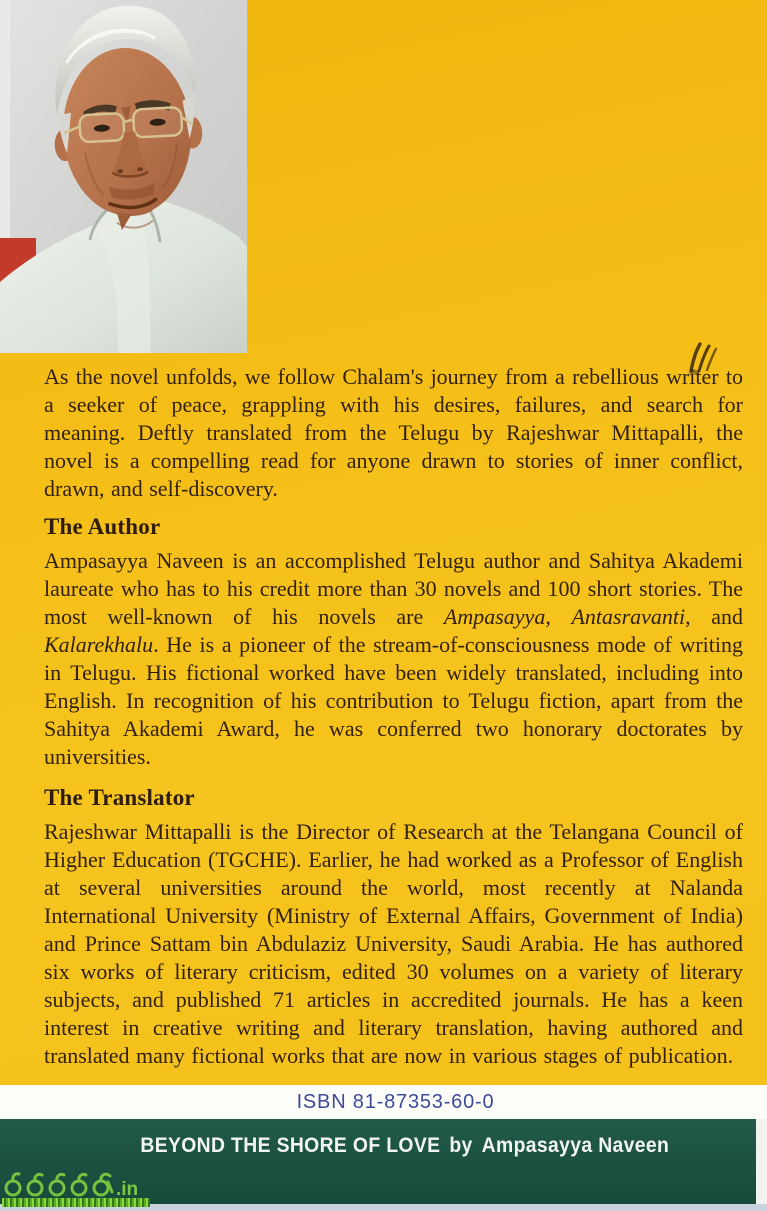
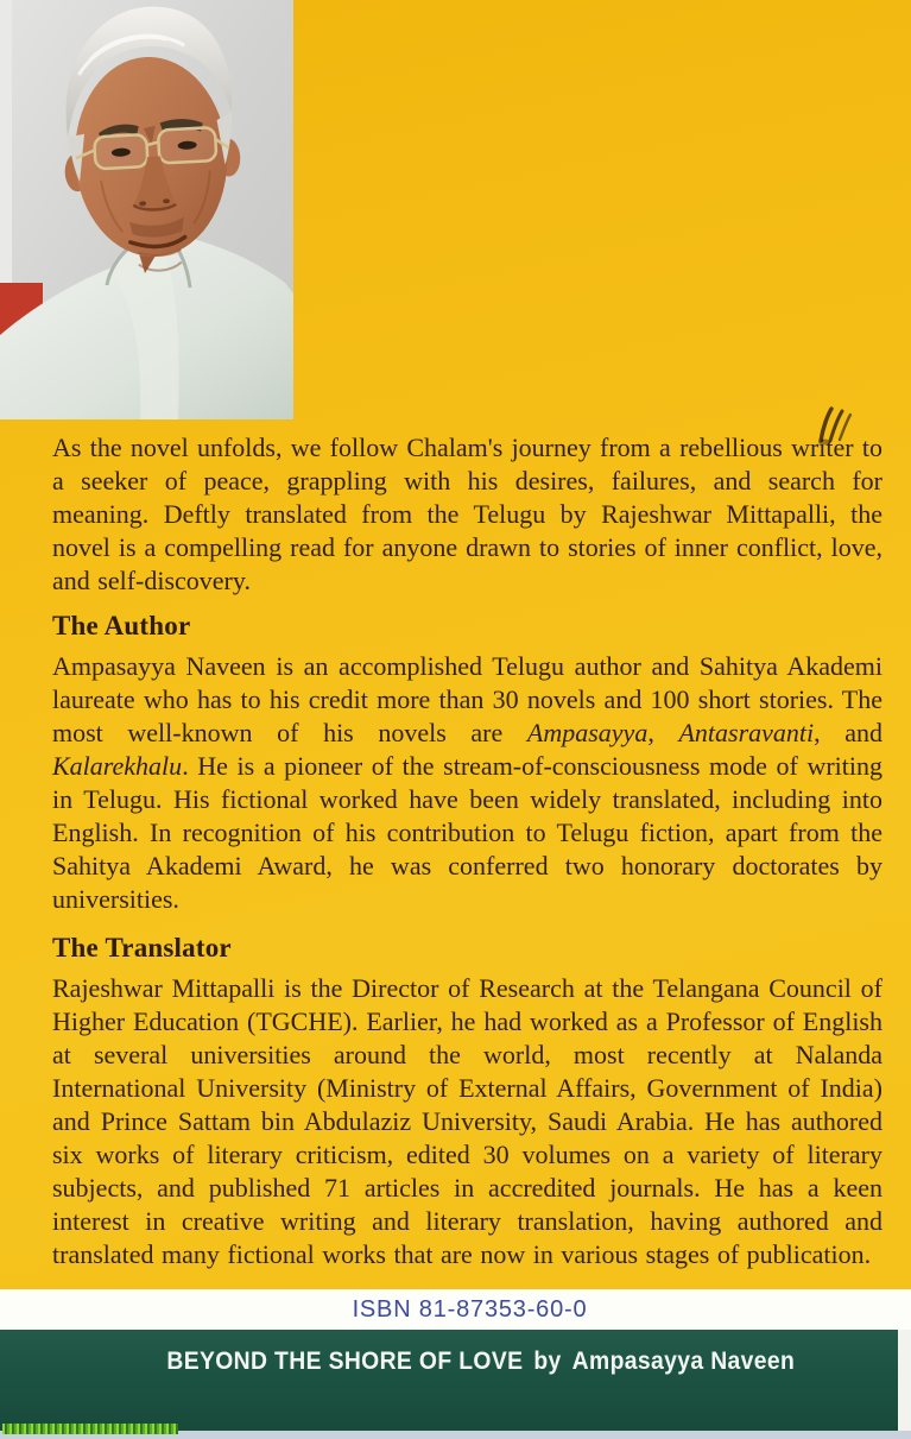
- As the novel unfolds, we follow Chalam's journey from a rebellious writer to a seeker of peace, grappling with his desires, failures, and search for meaning. Deftly translated from the Telugu by Rajeshwar Mittapalli, the novel is a compelling read for anyone drawn to stories of inner conflict, drawn, and self-discovery.
+ As the novel unfolds, we follow Chalam's journey from a rebellious writer to a seeker of peace, grappling with his desires, failures, and search for meaning. Deftly translated from the Telugu by Rajeshwar Mittapalli, the novel is a compelling read for anyone drawn to stories of inner conflict, love, and self-discovery.
  The Author
  Ampasayya Naveen is an accomplished Telugu author and Sahitya Akademi laureate who has to his credit more than 30 novels and 100 short stories. The most well-known of his novels are Ampasayya, Antasravanti, and Kalarekhalu. He is a pioneer of the stream-of-consciousness mode of writing in Telugu. His fictional worked have been widely translated, including into English. In recognition of his contribution to Telugu fiction, apart from the Sahitya Akademi Award, he was conferred two honorary doctorates by universities.
  The Translator
  Rajeshwar Mittapalli is the Director of Research at the Telangana Council of Higher Education (TGCHE). Earlier, he had worked as a Professor of English at several universities around the world, most recently at Nalanda International University (Ministry of External Affairs, Government of India) and Prince Sattam bin Abdulaziz University, Saudi Arabia. He has authored six works of literary criticism, edited 30 volumes on a variety of literary subjects, and published 71 articles in accredited journals. He has a keen interest in creative writing and literary translation, having authored and translated many fictional works that are now in various stages of publication.
  ISBN 81-87353-60-0
  BEYOND THE SHORE OF LOVE by Ampasayya Naveen
- .in
